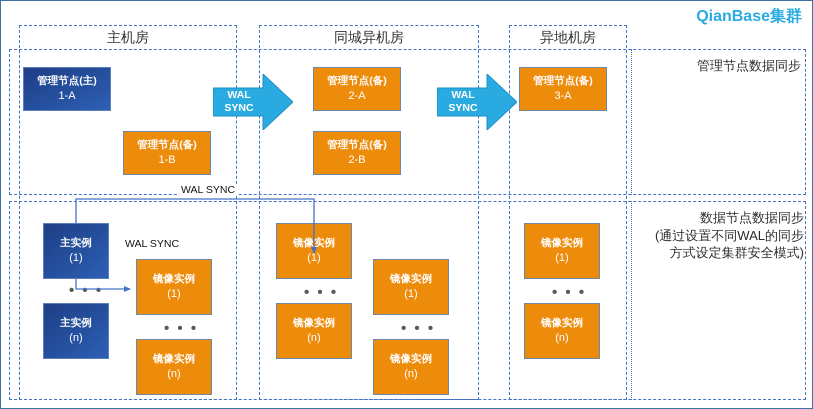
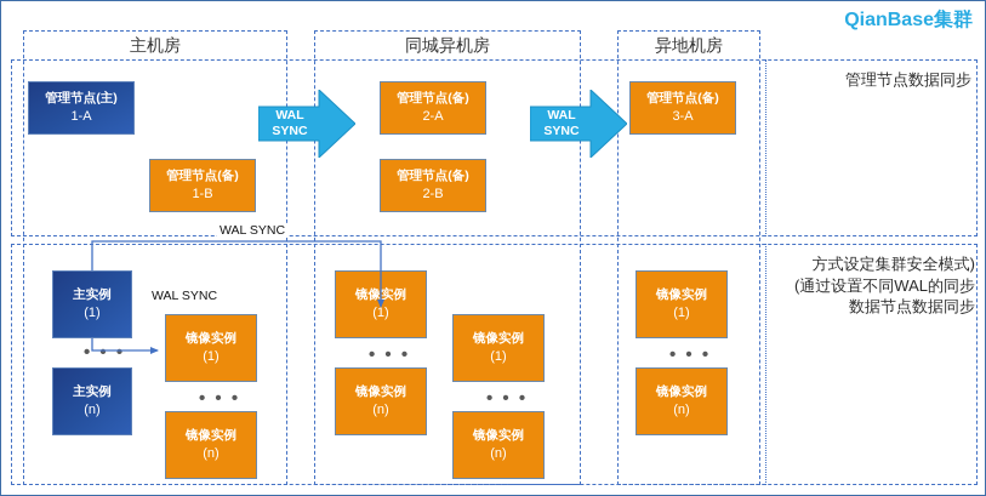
  QianBase集群
  主机房
  同城异机房
  异地机房
  管理节点(主)
  1-A
  管理节点(备)
  1-B
  管理节点(备)
  2-A
  管理节点(备)
  2-B
  管理节点(备)
  3-A
  WAL
  SYNC
  WAL
  SYNC
  管理节点数据同步
  主实例
  (1)
  主实例
  (n)
  • • •
  镜像实例
  (1)
  • • •
  镜像实例
  (n)
  镜像实例
  (1)
  • • •
  镜像实例
  (n)
  镜像实例
  (1)
  • • •
  镜像实例
  (n)
  镜像实例
  (1)
  • • •
  镜像实例
  (n)
- 数据节点数据同步
+ 方式设定集群安全模式)
  (通过设置不同WAL的同步
- 方式设定集群安全模式)
+ 数据节点数据同步
  WAL SYNC
  WAL SYNC
